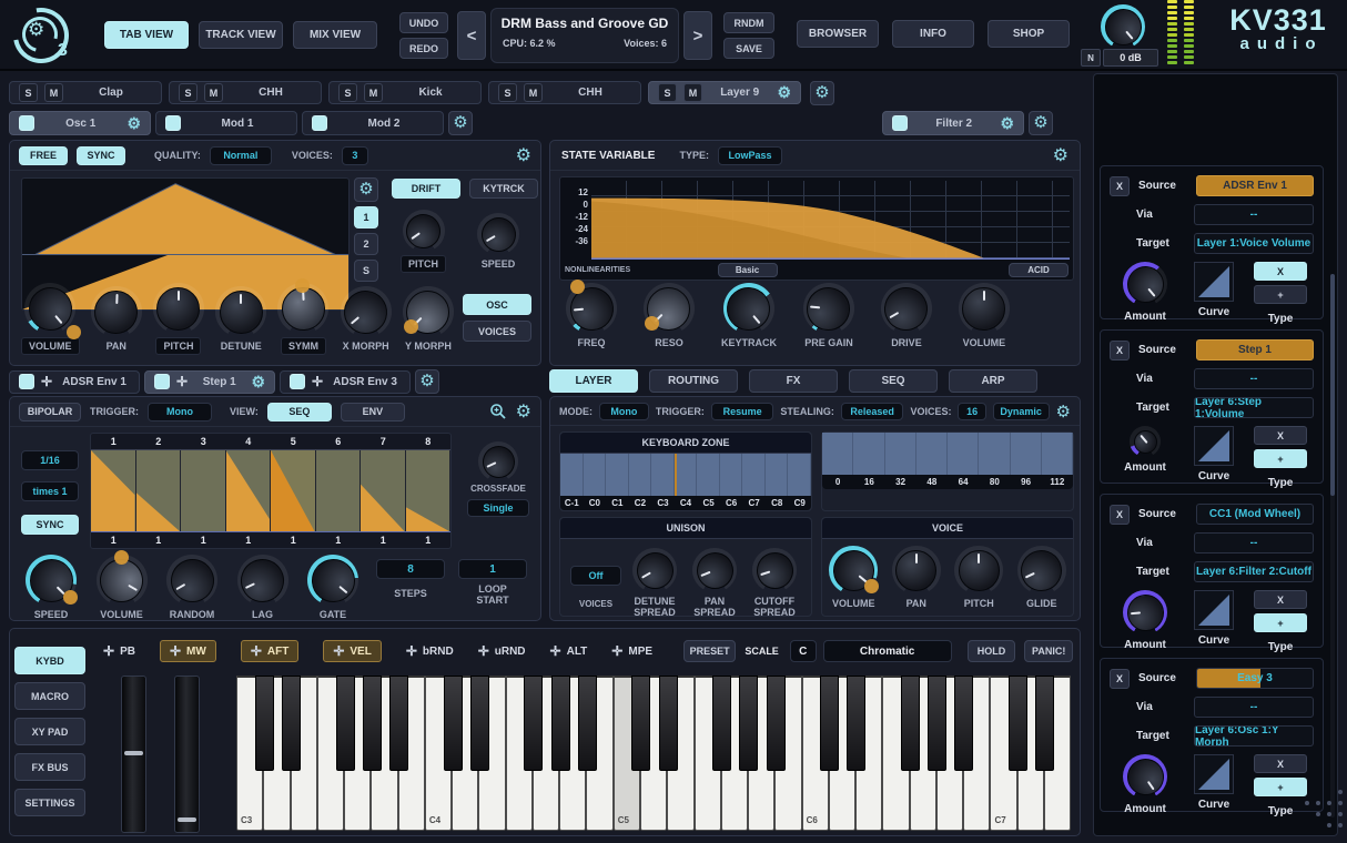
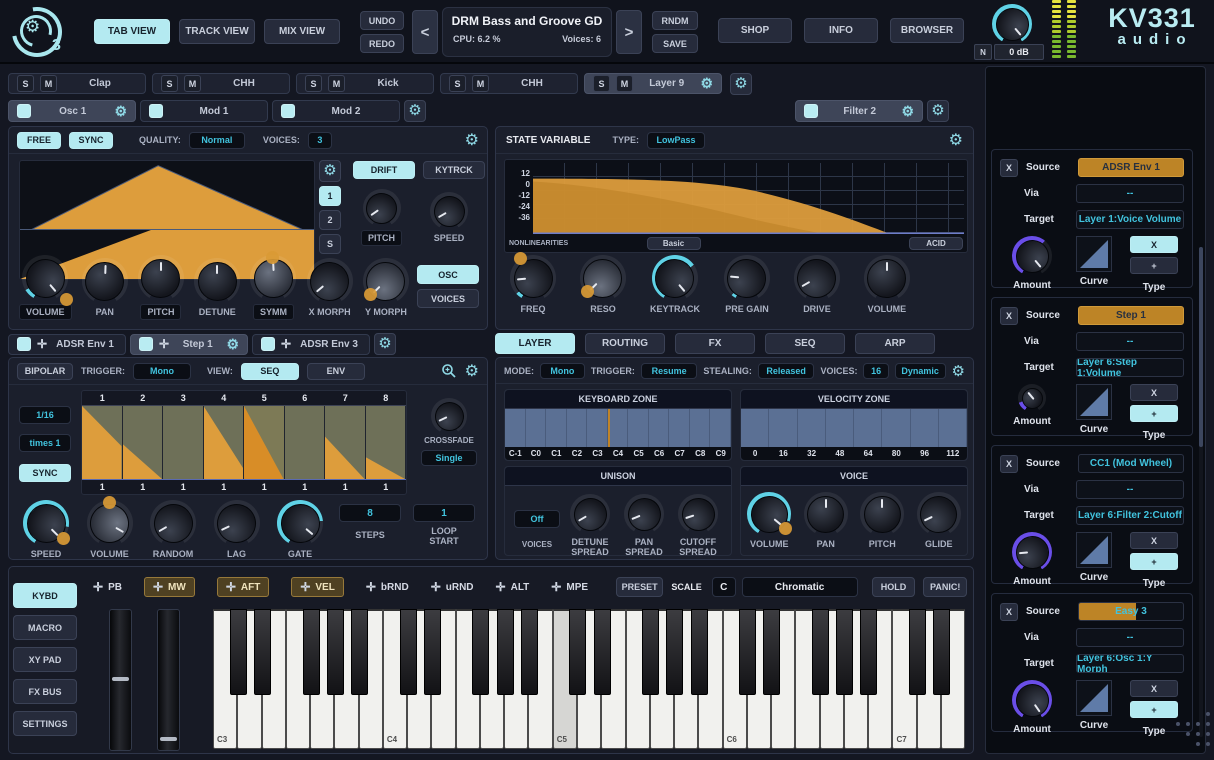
  ⚙
  3
  TAB VIEW
  TRACK VIEW
  MIX VIEW
  UNDO
  REDO
  <
  DRM Bass and Groove GD
  CPU: 6.2 %
  Voices: 6
  >
  RNDM
  SAVE
- BROWSER
+ SHOP
  INFO
- SHOP
+ BROWSER
  N
  0 dB
  KV331
  audio
  S
  M
  Clap
  S
  M
  CHH
  S
  M
  Kick
  S
  M
  CHH
  S
  M
  Layer 9
  ⚙
  ⚙
  Osc 1
  ⚙
  Mod 1
  Mod 2
  ⚙
  Filter 2
  ⚙
  ⚙
  FREE
  SYNC
  QUALITY:
  Normal
  VOICES:
  3
  ⚙
  ⚙
  1
  2
  S
  DRIFT
  KYTRCK
  PITCH
  SPEED
  VOLUME
  PAN
  PITCH
  DETUNE
  SYMM
  X MORPH
  Y MORPH
  OSC
  VOICES
  STATE VARIABLE
  TYPE:
  LowPass
  ⚙
  12
  0
  -12
  -24
  -36
  Basic
  ACID
  FREQ
  RESO
  KEYTRACK
  PRE GAIN
  DRIVE
  VOLUME
  ✛
  ADSR Env 1
  ✛
  Step 1
  ⚙
  ✛
  ADSR Env 3
  ⚙
  BIPOLAR
  TRIGGER:
  Mono
  VIEW:
  SEQ
  ENV
  ⚙
  1/16
  times 1
  SYNC
  1
  2
  3
  4
  5
  6
  7
  8
  1
  1
  1
  1
  1
  1
  1
  1
  CROSSFADE
  Single
  SPEED
  VOLUME
  RANDOM
  LAG
  GATE
  8
  STEPS
  1
  LOOP
  START
  LAYER
  ROUTING
  FX
  SEQ
  ARP
  MODE:
  Mono
  TRIGGER:
  Resume
  STEALING:
  Released
  VOICES:
  16
  Dynamic
  ⚙
  KEYBOARD ZONE
  C-1
  C0
  C1
  C2
  C3
  C4
  C5
  C6
  C7
  C8
  C9
+ VELOCITY ZONE
  0
  16
  32
  48
  64
  80
  96
  112
  UNISON
  Off
  VOICES
  DETUNE
  SPREAD
  PAN
  SPREAD
  CUTOFF
  SPREAD
  VOICE
  VOLUME
  PAN
  PITCH
  GLIDE
  KYBD
  MACRO
  XY PAD
  FX BUS
  SETTINGS
  ✛
  PB
  ✛
  MW
  ✛
  AFT
  ✛
  VEL
  ✛
  bRND
  ✛
  uRND
  ✛
  ALT
  ✛
  MPE
  PRESET
  SCALE
  C
  Chromatic
  HOLD
  PANIC!
  C3
  C4
  C5
  C6
  C7
  X
  Source
  ADSR Env 1
  Via
  --
  Target
  Layer 1:Voice Volume
  Amount
  Curve
  X
  +
  Type
  X
  Source
  Step 1
  Via
  --
  Target
  Layer 6:Step 1:Volume
  Amount
  Curve
  X
  +
  Type
  X
  Source
  CC1 (Mod Wheel)
  Via
  --
  Target
  Layer 6:Filter 2:Cutoff
  Amount
  Curve
  X
  +
  Type
  X
  Source
  Easy 3
  Via
  --
  Target
  Layer 6:Osc 1:Y Morph
  Amount
  Curve
  X
  +
  Type
